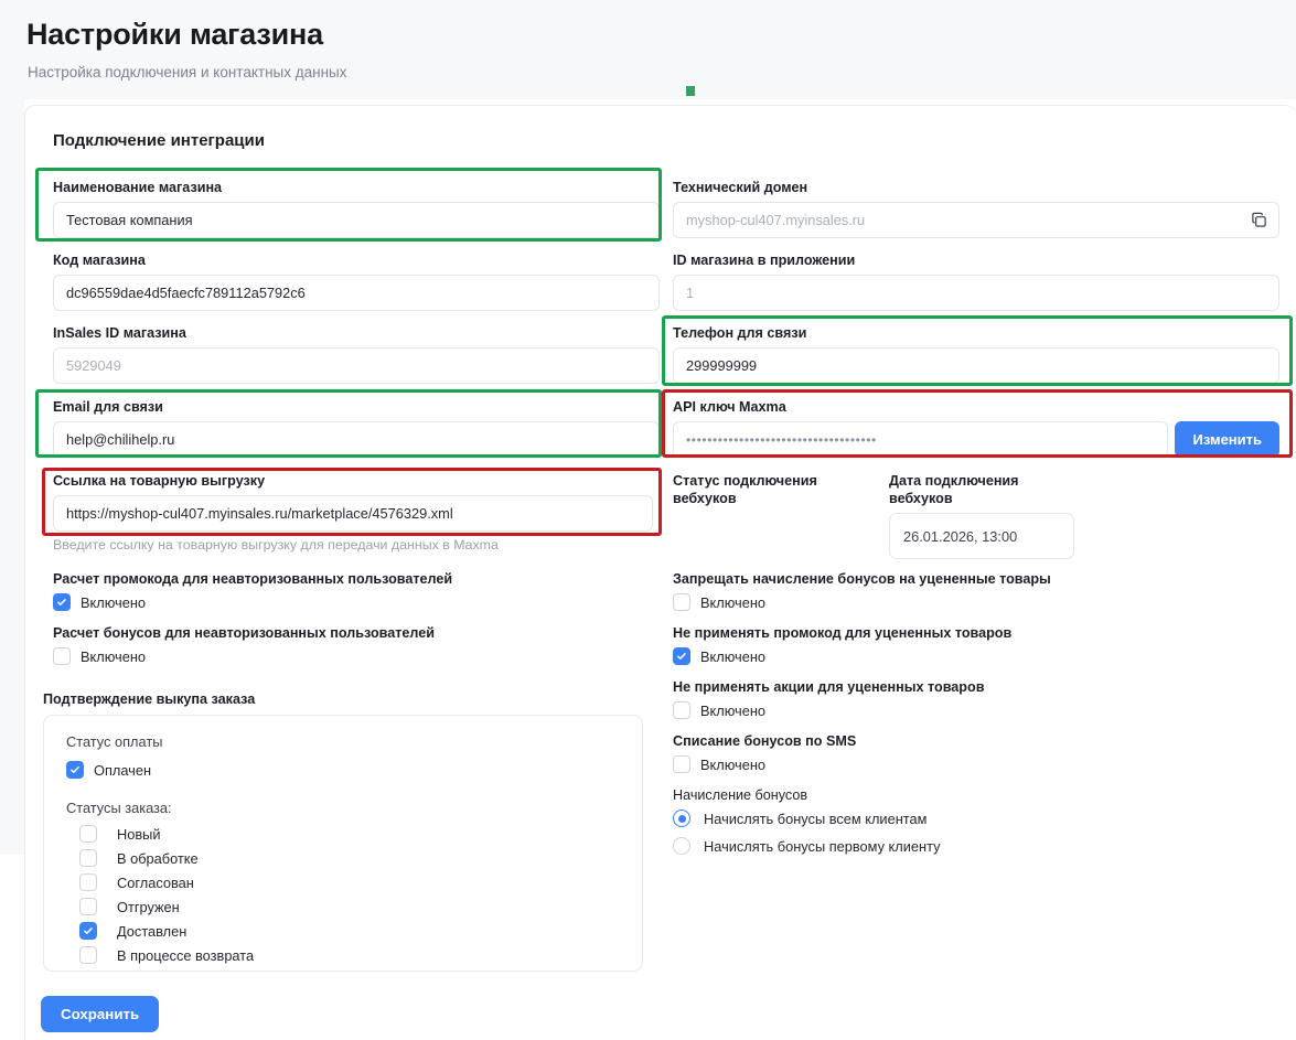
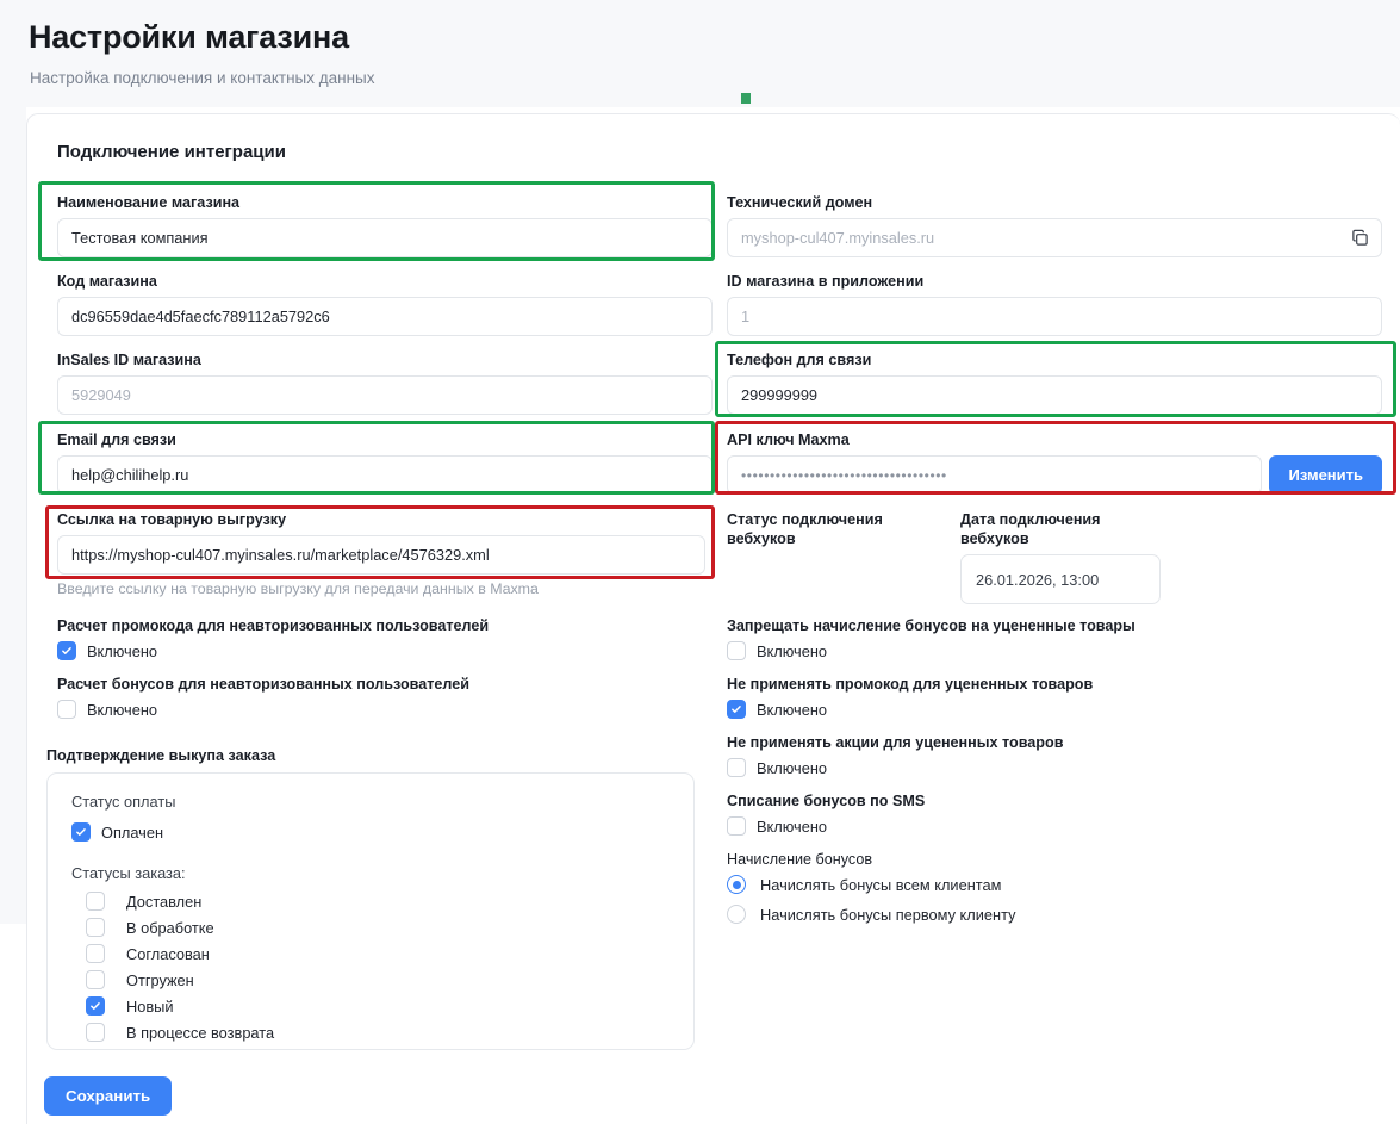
  Настройки магазина
  Настройка подключения и контактных данных
  Подключение интеграции
  Наименование магазина
  Тестовая компания
  Технический домен
  myshop-cul407.myinsales.ru
  Код магазина
  dc96559dae4d5faecfc789112a5792c6
  ID магазина в приложении
  1
  InSales ID магазина
  5929049
  Телефон для связи
  299999999
  Email для связи
  help@chilihelp.ru
  API ключ Maxma
  ••••••••••••••••••••••••••••••••••••
  Изменить
  Ссылка на товарную выгрузку
  https://myshop-cul407.myinsales.ru/marketplace/4576329.xml
  Введите ссылку на товарную выгрузку для передачи данных в Maxma
  Статус подключения вебхуков
  Дата подключения вебхуков
  26.01.2026, 13:00
  Расчет промокода для неавторизованных пользователей
  Включено
  Расчет бонусов для неавторизованных пользователей
  Включено
  Запрещать начисление бонусов на уцененные товары
  Включено
  Не применять промокод для уцененных товаров
  Включено
  Не применять акции для уцененных товаров
  Включено
  Списание бонусов по SMS
  Включено
  Начисление бонусов
  Начислять бонусы всем клиентам
  Начислять бонусы первому клиенту
  Подтверждение выкупа заказа
  Статус оплаты
  Оплачен
  Статусы заказа:
- Новый
+ Доставлен
  В обработке
  Согласован
  Отгружен
- Доставлен
+ Новый
  В процессе возврата
  Сохранить
